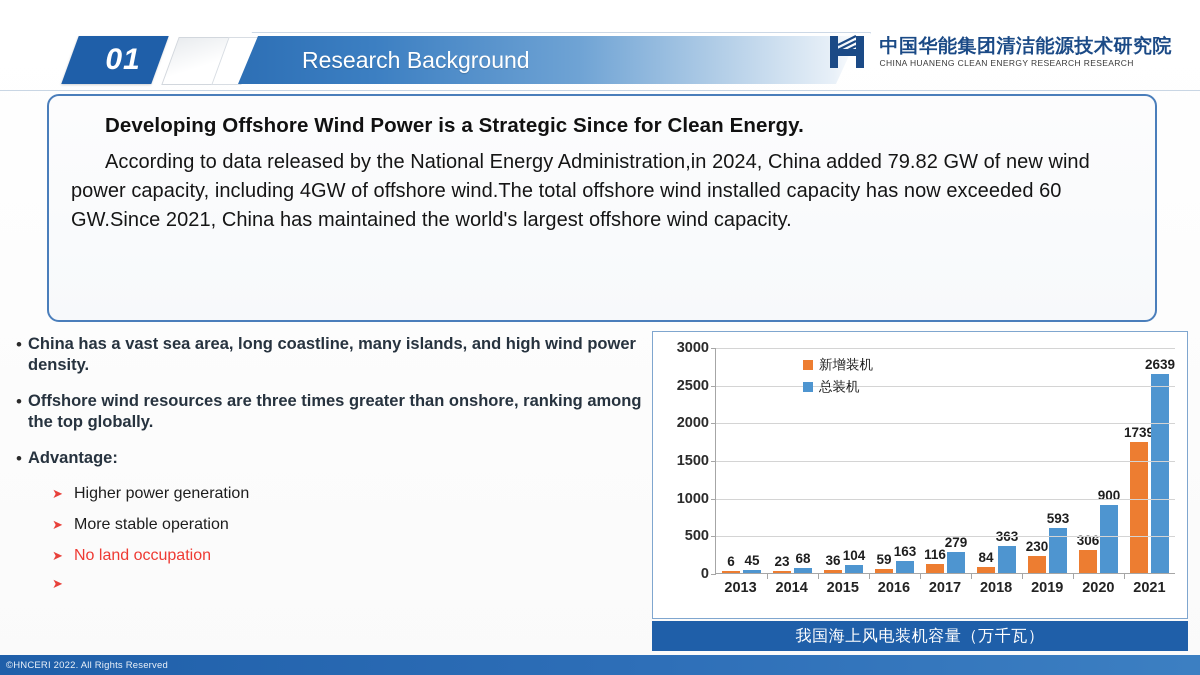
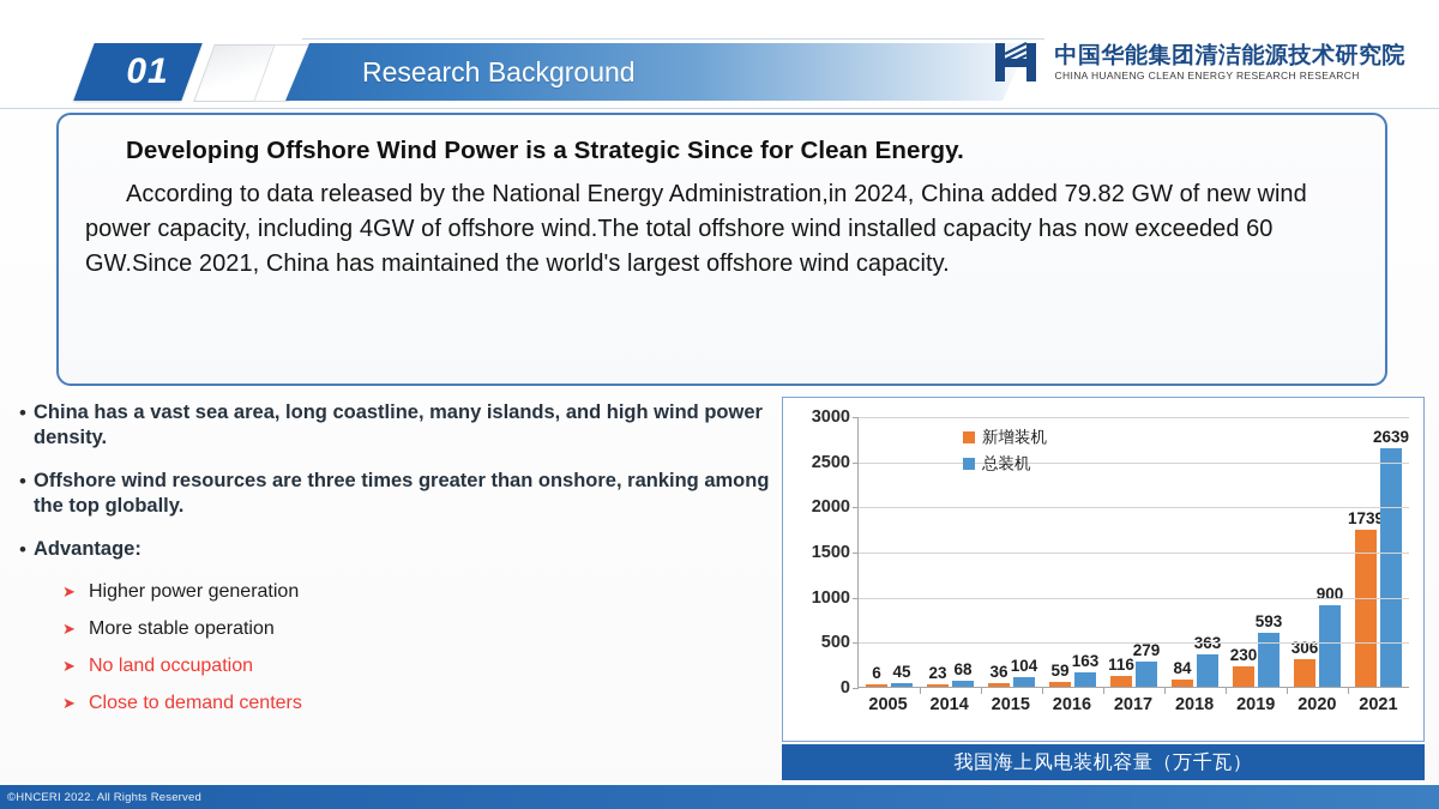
  01
  Research Background
  中国华能集团清洁能源技术研究院
  CHINA HUANENG CLEAN ENERGY RESEARCH RESEARCH
  Developing Offshore Wind Power is a Strategic Since for Clean Energy.
  According to data released by the National Energy Administration,in 2024, China added 79.82 GW of new wind power capacity, including 4GW of offshore wind.The total offshore wind installed capacity has now exceeded 60 GW.Since 2021, China has maintained the world's largest offshore wind capacity.
  •
  China has a vast sea area, long coastline, many islands, and high wind power density.
  •
  Offshore wind resources are three times greater than onshore, ranking among the top globally.
  •
  Advantage:
  ➤
  Higher power generation
  ➤
  More stable operation
  ➤
  No land occupation
  ➤
+ Close to demand centers
  6
  45
  23
  68
  36
  104
  59
  163
  116
  279
  84
  230
  593
  306
  900
  173
  2639
  0
  500
  1000
  1500
  2000
  2500
  3000
- 2013
+ 2005
  2014
  2015
  2016
  2017
  2018
  2019
  2020
  2021
  新增装机
  总装机
  我国海上风电装机容量（万千瓦）
  ©HNCERI 2022. All Rights Reserved
